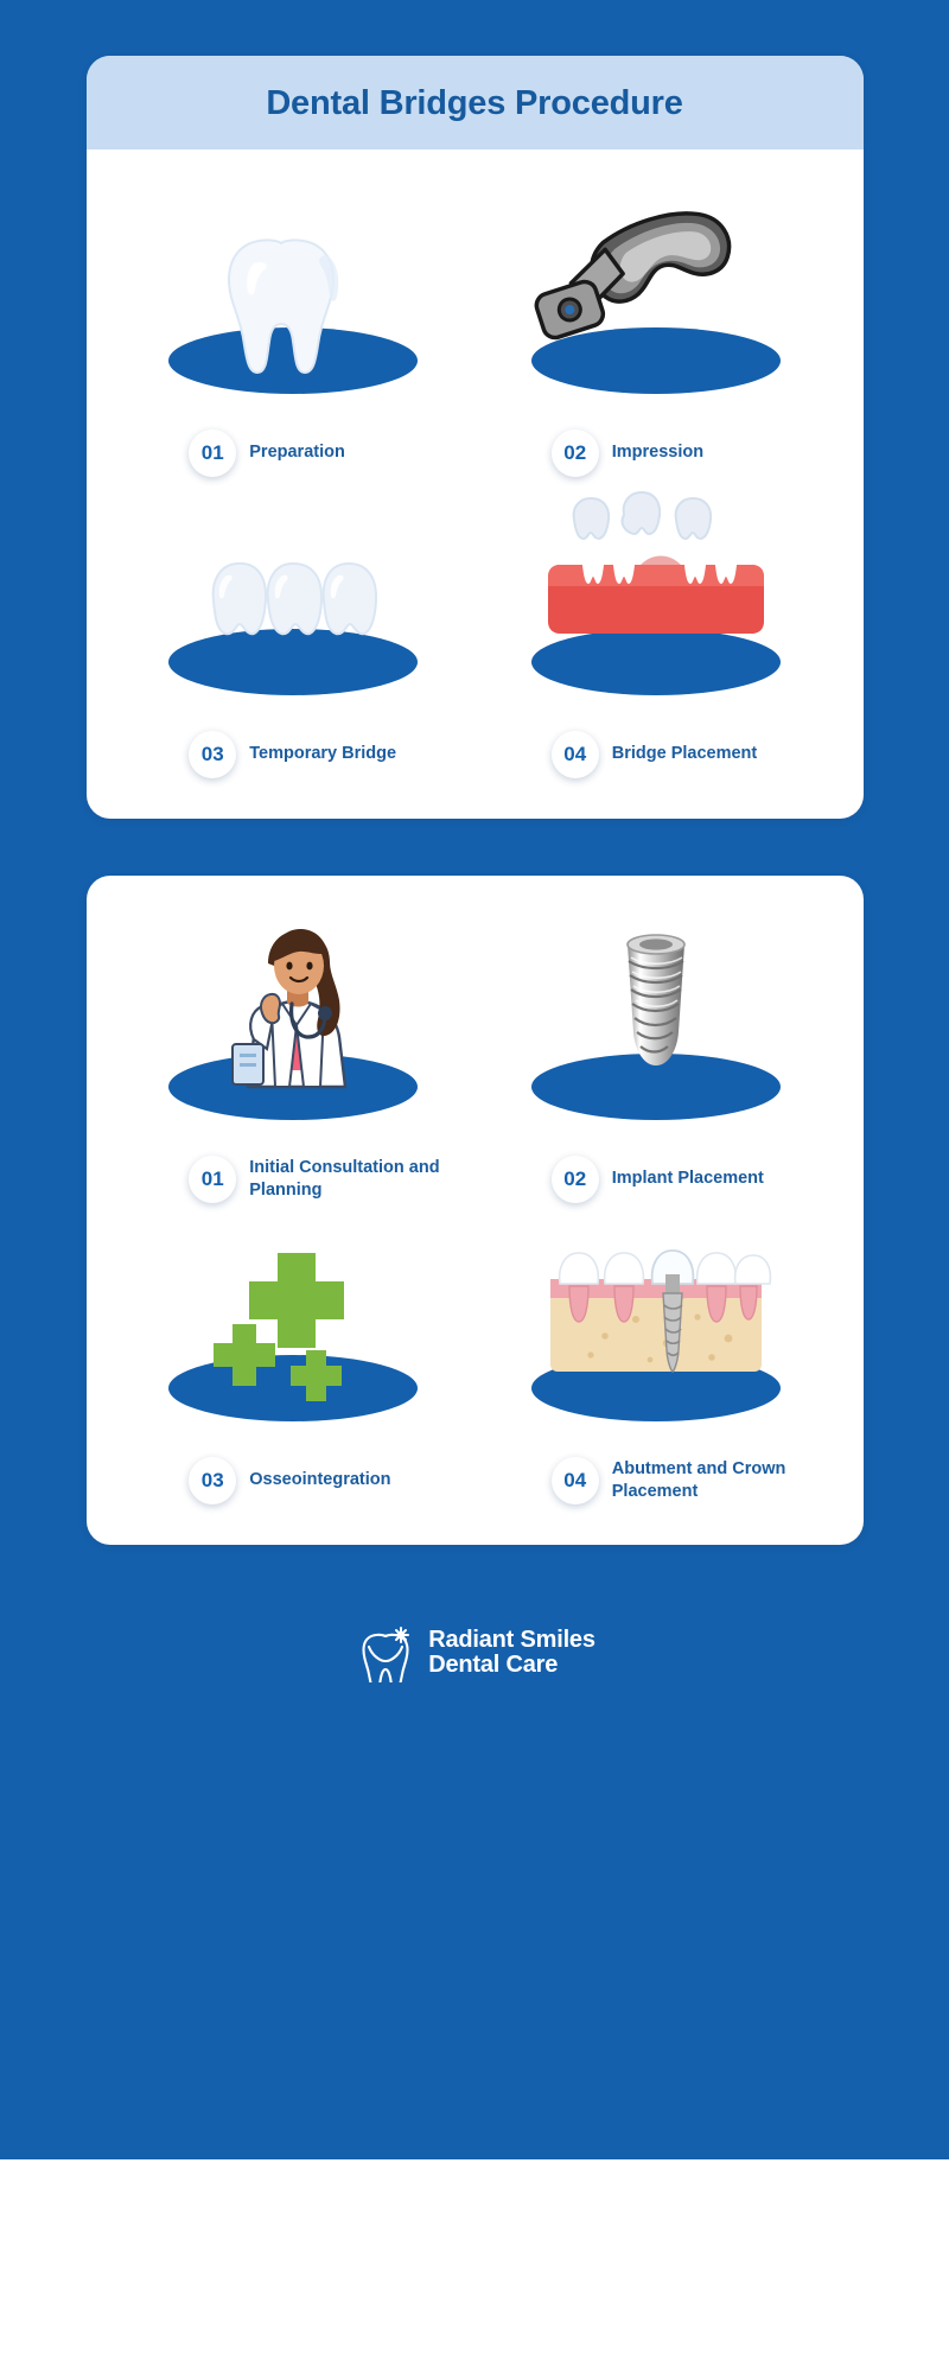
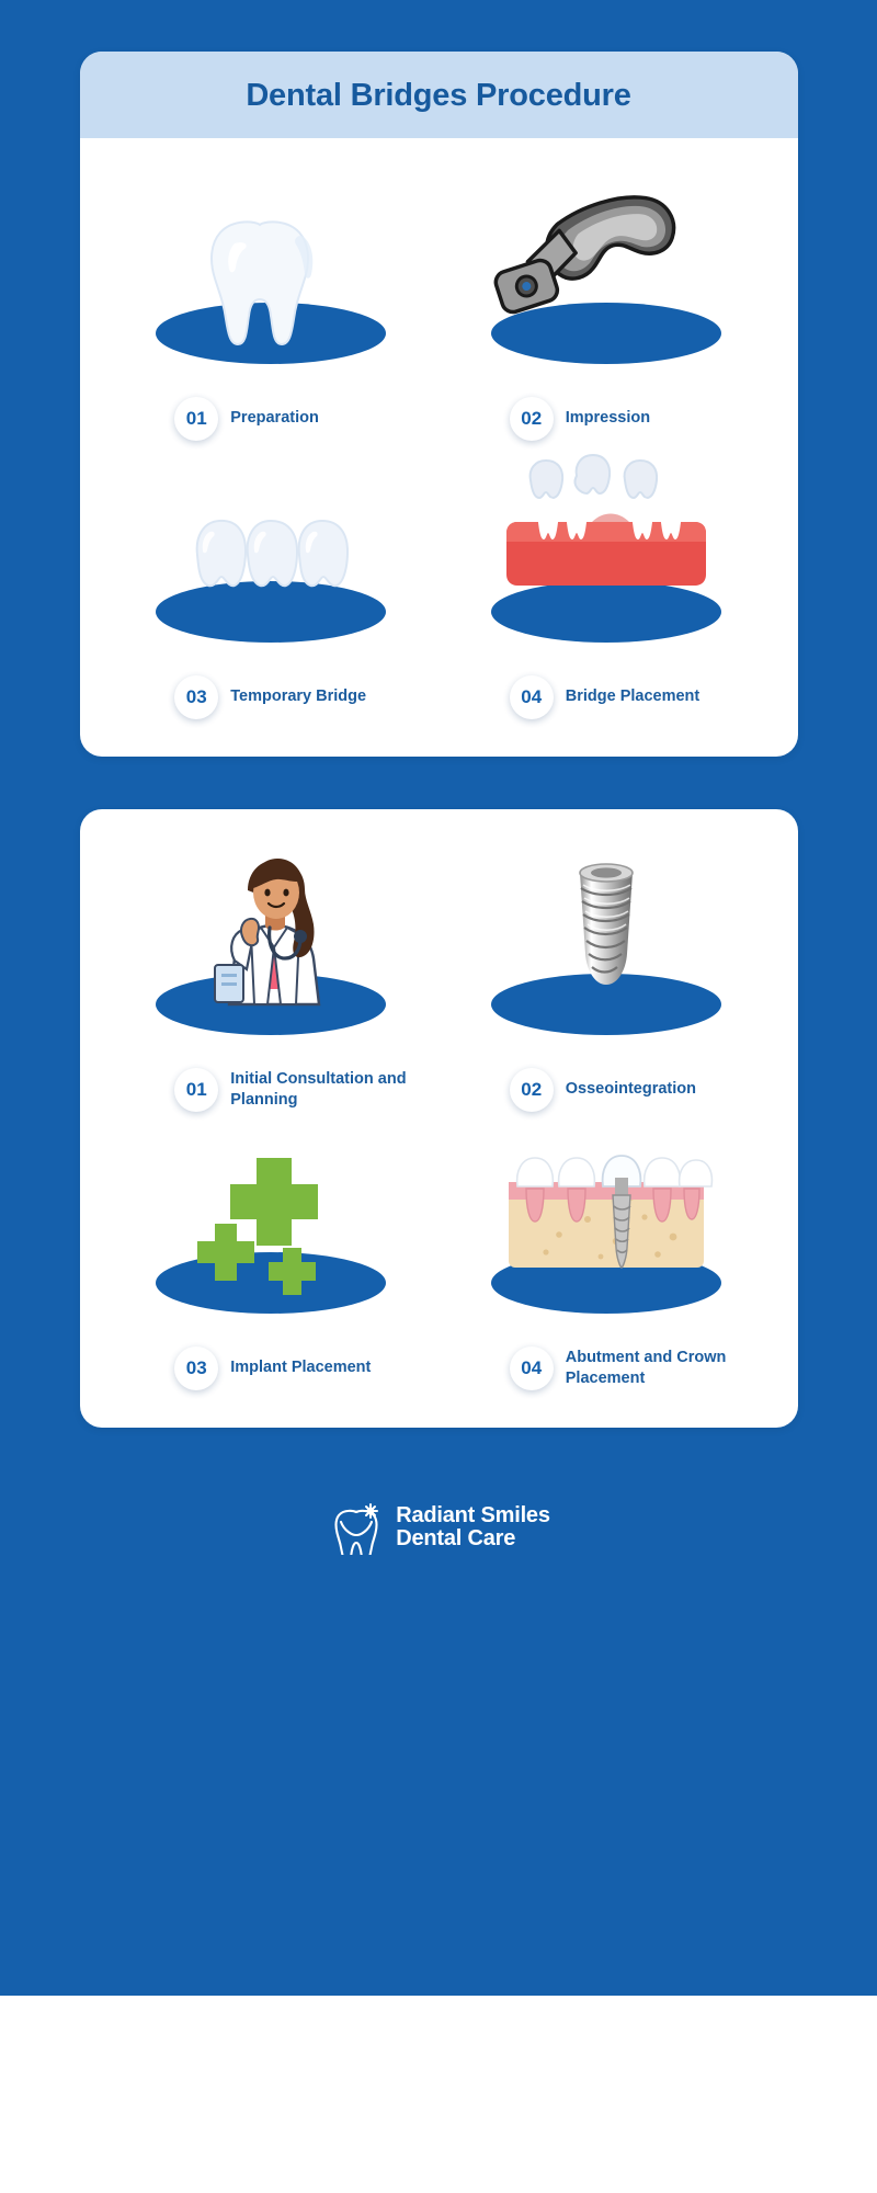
  Dental Bridges Procedure
  01
  Preparation
  02
  Impression
  03
  Temporary Bridge
  04
  Bridge Placement
  01
  Initial Consultation and Planning
  02
- Implant Placement
+ Osseointegration
  03
- Osseointegration
+ Implant Placement
  04
  Abutment and Crown Placement
  Radiant Smiles
  Dental Care
